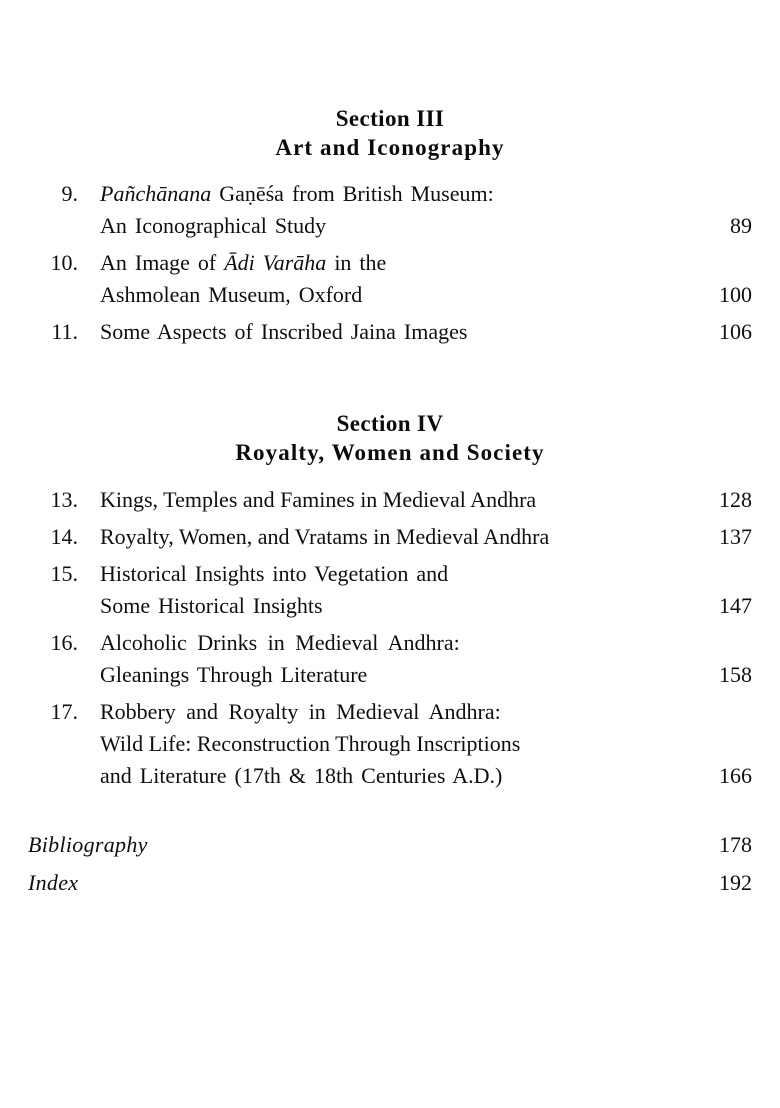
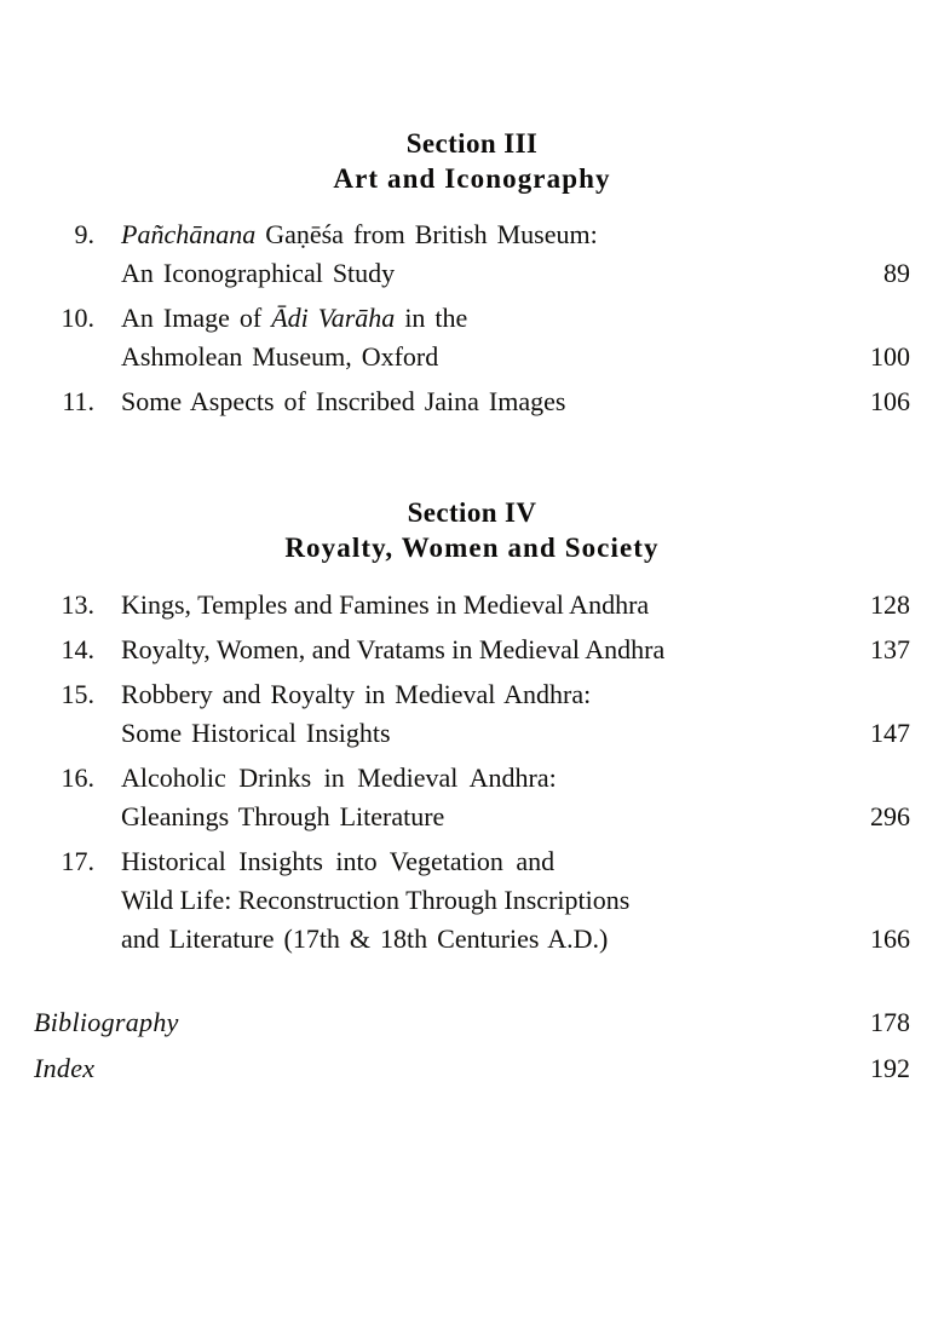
  Section III
  Art and Iconography
  9.
  Pañchānana Gaṇēśa from British Museum:
  An Iconographical Study
  89
  10.
  An Image of Ādi Varāha in the
  Ashmolean Museum, Oxford
  100
  11.
  Some Aspects of Inscribed Jaina Images
  106
  Section IV
  Royalty, Women and Society
  13.
  Kings, Temples and Famines in Medieval Andhra
  128
  14.
  Royalty, Women, and Vratams in Medieval Andhra
  137
  15.
- Historical Insights into Vegetation and
+ Robbery and Royalty in Medieval Andhra:
  Some Historical Insights
  147
  16.
  Alcoholic Drinks in Medieval Andhra:
  Gleanings Through Literature
- 158
+ 296
  17.
- Robbery and Royalty in Medieval Andhra:
+ Historical Insights into Vegetation and
  Wild Life: Reconstruction Through Inscriptions
  and Literature (17th & 18th Centuries A.D.)
  166
  Bibliography
  178
  Index
  192
